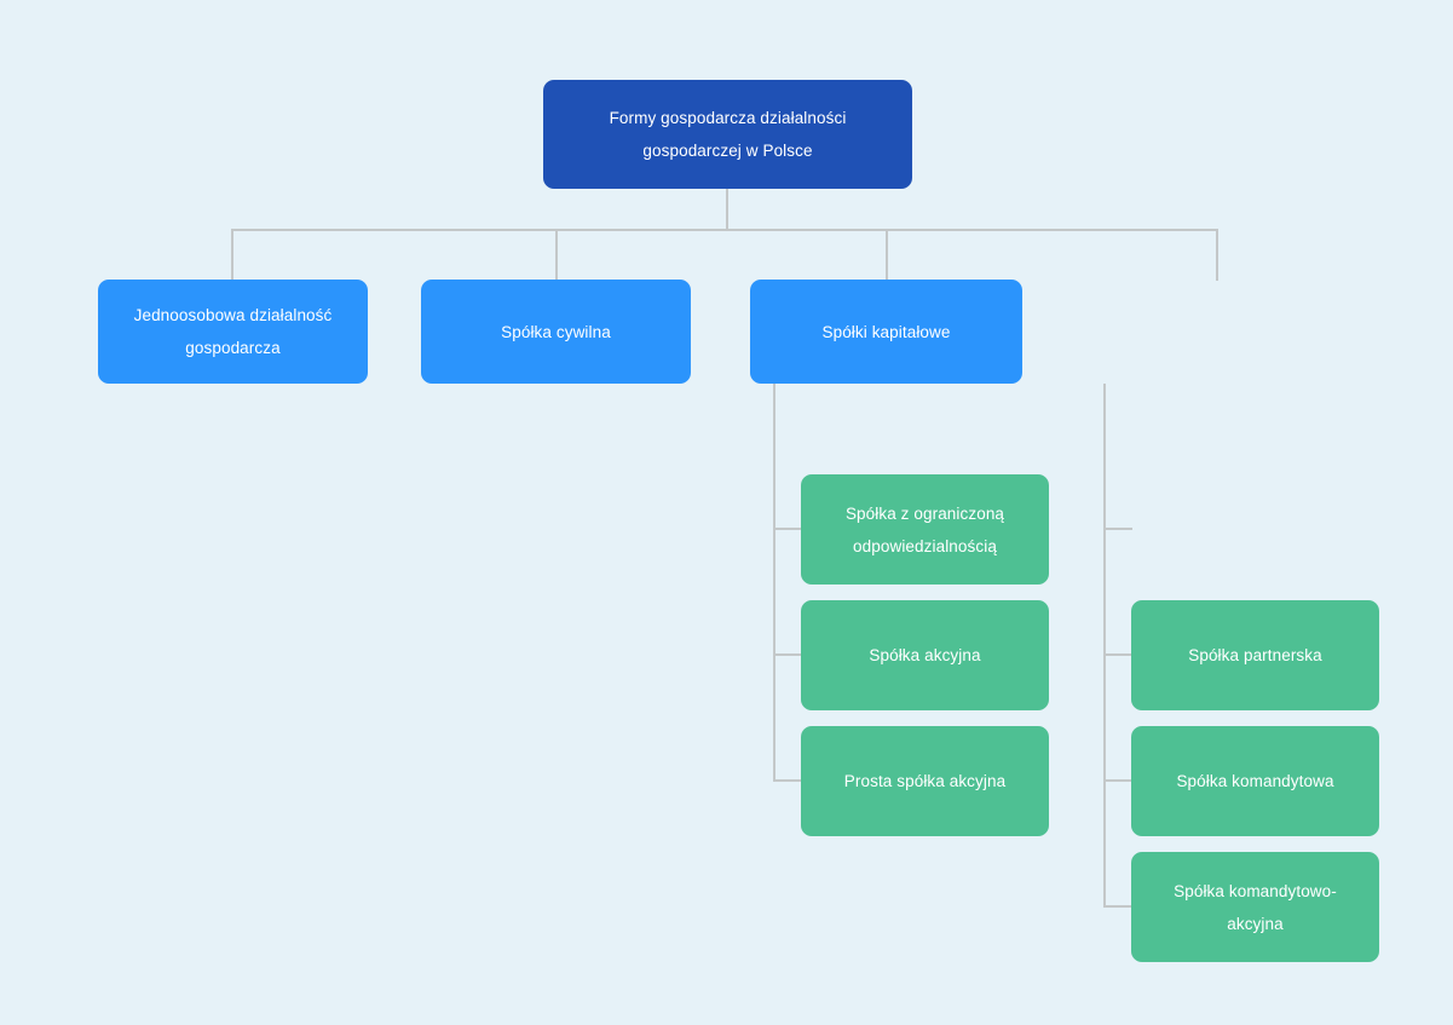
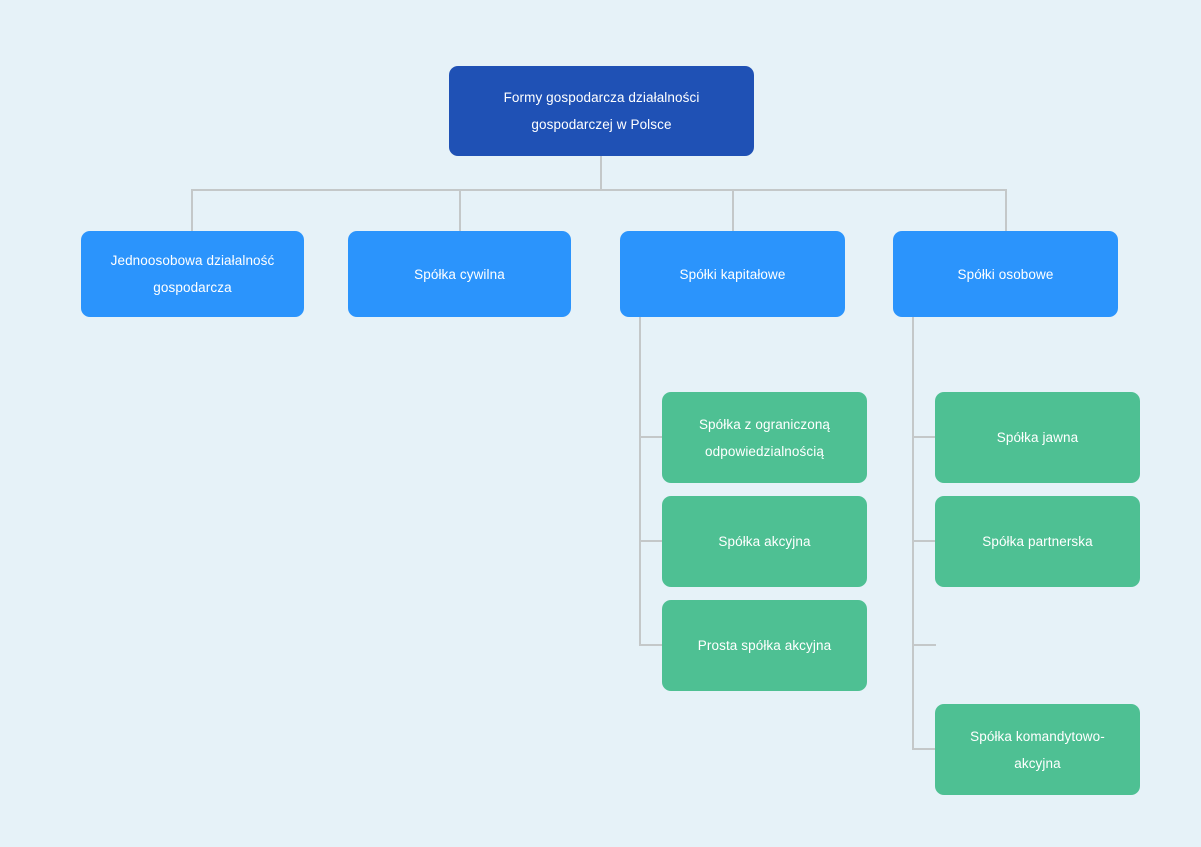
  Formy gospodarcza działalności gospodarczej w Polsce
  Jednoosobowa działalność gospodarcza
  Spółka cywilna
  Spółki kapitałowe
+ Spółki osobowe
  Spółka z ograniczoną odpowiedzialnością
  Spółka akcyjna
  Prosta spółka akcyjna
+ Spółka jawna
  Spółka partnerska
- Spółka komandytowa
  Spółka komandytowo-akcyjna
